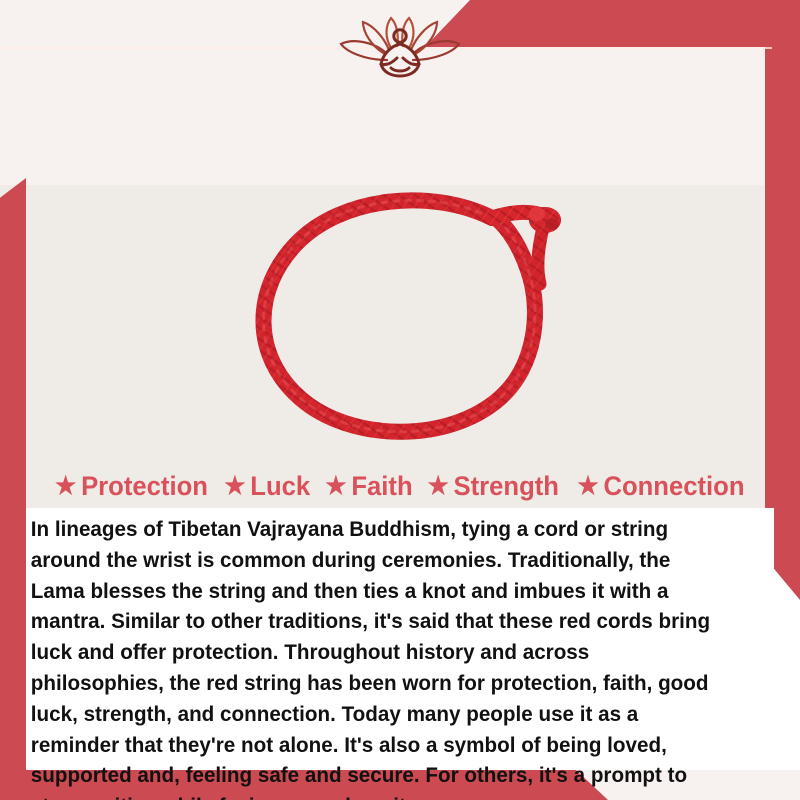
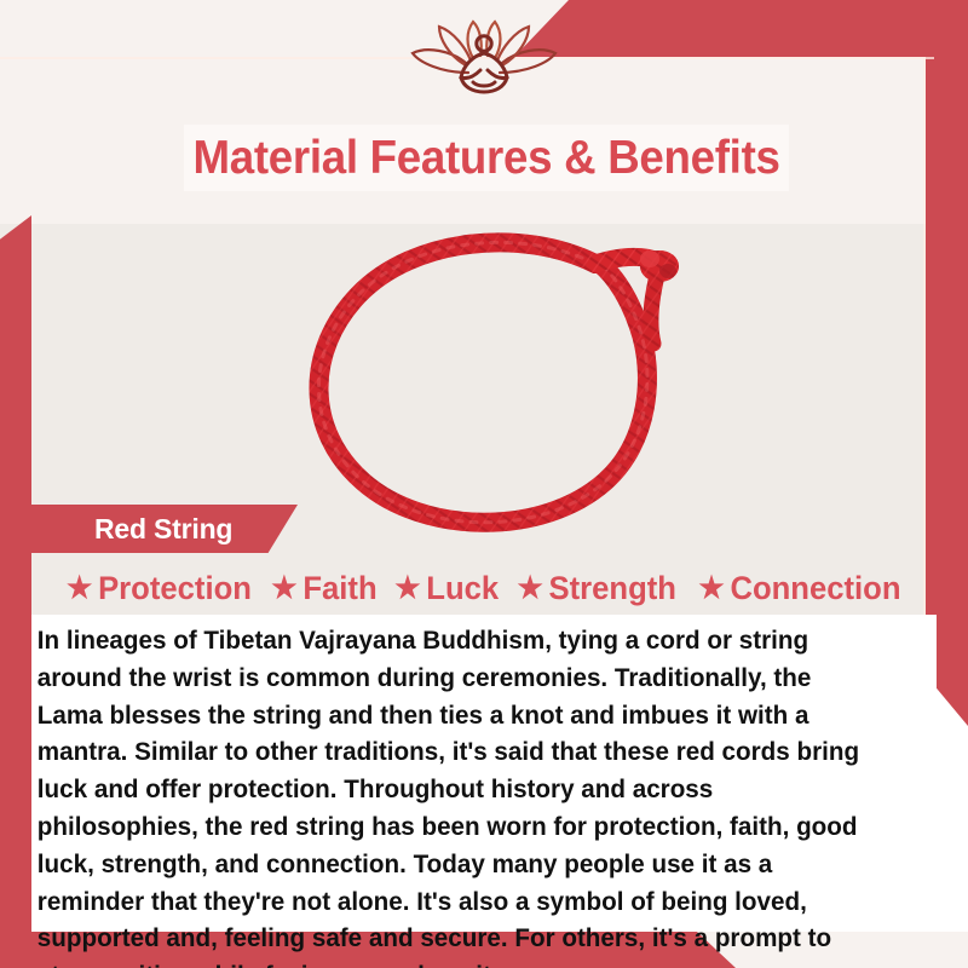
+ Material Features & Benefits
+ Red String
  ★
  Protection
  ★
- Luck
+ Faith
  ★
- Faith
+ Luck
  ★
  Strength
  ★
  Connection
  In lineages of Tibetan Vajrayana Buddhism, tying a cord or string around the wrist is common during ceremonies. Traditionally, the Lama blesses the string and then ties a knot and imbues it with a mantra. Similar to other traditions, it's said that these red cords bring luck and offer protection. Throughout history and across philosophies, the red string has been worn for protection, faith, good luck, strength, and connection. Today many people use it as a reminder that they're not alone. It's also a symbol of being loved, supported and, feeling safe and secure. For others, it's a prompt to
